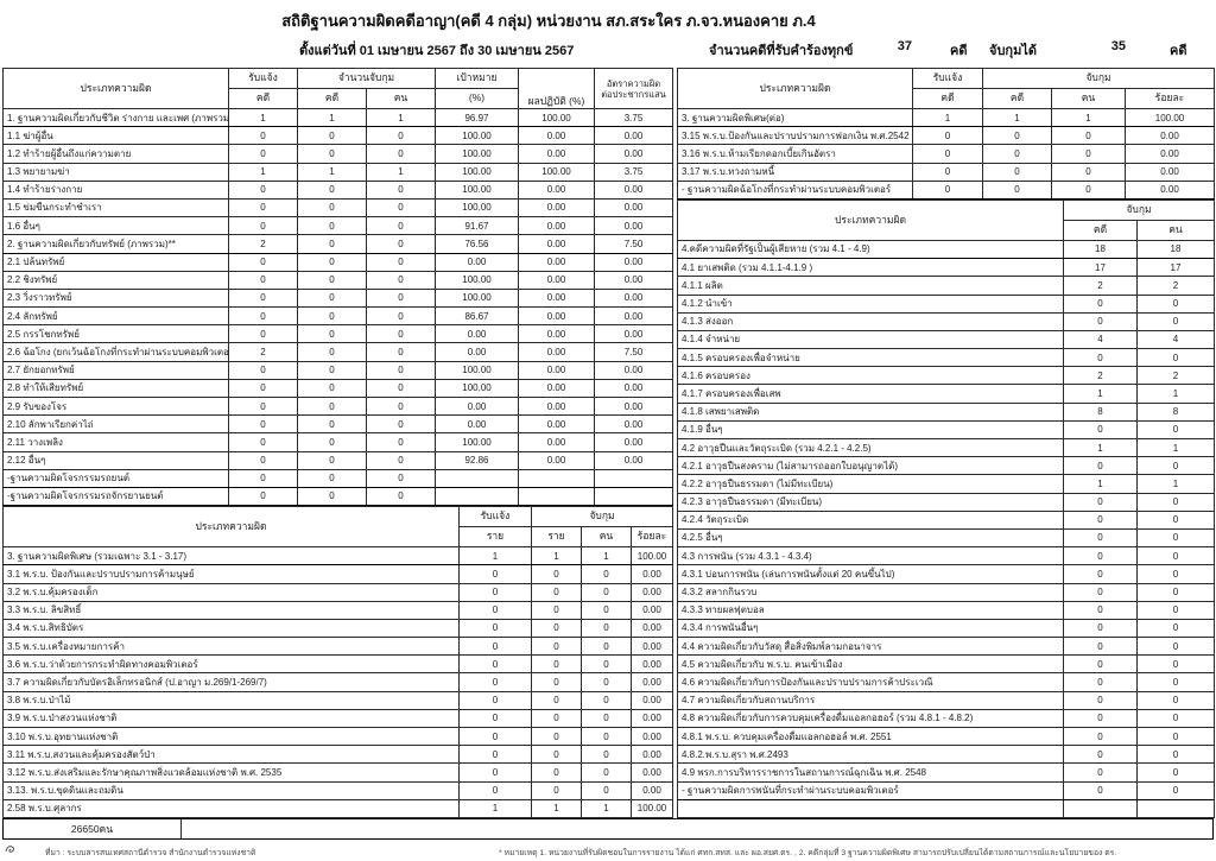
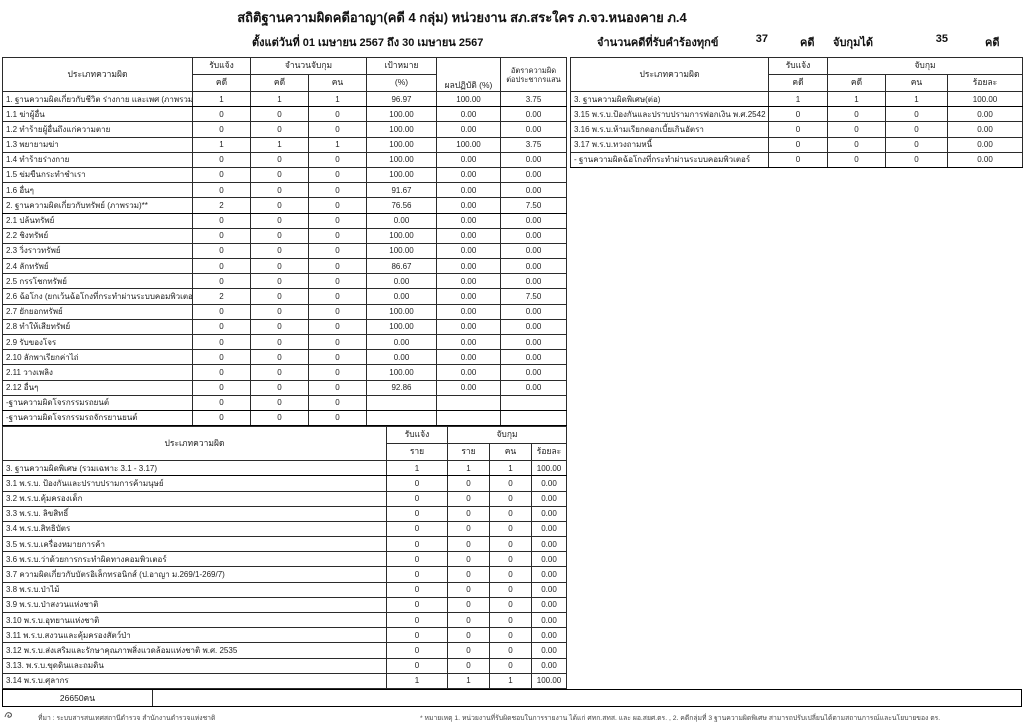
  สถิติฐานความผิดคดีอาญา(คดี 4 กลุ่ม) หน่วยงาน สภ.สระใคร ภ.จว.หนองคาย ภ.4
  ตั้งแต่วันที่ 01 เมษายน 2567 ถึง 30 เมษายน 2567
  จำนวนคดีที่รับคำร้องทุกข์
  37
  คดี
  จับกุมได้
  35
  คดี
  ประเภทความผิด	รับแจ้ง	จำนวนจับกุม	เป้าหมาย	ผลปฏิบัติ (%)	อัตราความผิด ต่อประชากรแสน
  คดี	คดี	คน	(%)
  1. ฐานความผิดเกี่ยวกับชีวิต ร่างกาย และเพศ (ภาพรวม	1	1	1	96.97	100.00	3.75
  1.1 ฆ่าผู้อื่น	0	0	0	100.00	0.00	0.00
  1.2 ทำร้ายผู้อื่นถึงแก่ความตาย	0	0	0	100.00	0.00	0.00
  1.3 พยายามฆ่า	1	1	1	100.00	100.00	3.75
  1.4 ทำร้ายร่างกาย	0	0	0	100.00	0.00	0.00
  1.5 ข่มขืนกระทำชำเรา	0	0	0	100.00	0.00	0.00
  1.6 อื่นๆ	0	0	0	91.67	0.00	0.00
  2. ฐานความผิดเกี่ยวกับทรัพย์ (ภาพรวม)**	2	0	0	76.56	0.00	7.50
  2.1 ปล้นทรัพย์	0	0	0	0.00	0.00	0.00
  2.2 ชิงทรัพย์	0	0	0	100.00	0.00	0.00
  2.3 วิ่งราวทรัพย์	0	0	0	100.00	0.00	0.00
  2.4 ลักทรัพย์	0	0	0	86.67	0.00	0.00
  2.5 กรรโชกทรัพย์	0	0	0	0.00	0.00	0.00
  2.6 ฉ้อโกง (ยกเว้นฉ้อโกงที่กระทำผ่านระบบคอมพิวเตอ	2	0	0	0.00	0.00	7.50
  2.7 ยักยอกทรัพย์	0	0	0	100.00	0.00	0.00
  2.8 ทำให้เสียทรัพย์	0	0	0	100.00	0.00	0.00
  2.9 รับของโจร	0	0	0	0.00	0.00	0.00
  2.10 ลักพาเรียกค่าไถ่	0	0	0	0.00	0.00	0.00
  2.11 วางเพลิง	0	0	0	100.00	0.00	0.00
  2.12 อื่นๆ	0	0	0	92.86	0.00	0.00
  -ฐานความผิดโจรกรรมรถยนต์	0	0	0
  -ฐานความผิดโจรกรรมรถจักรยานยนต์	0	0	0
  ประเภทความผิด	รับแจ้ง	จับกุม
  ราย	ราย	คน	ร้อยละ
  3. ฐานความผิดพิเศษ (รวมเฉพาะ 3.1 - 3.17)	1	1	1	100.00
  3.1 พ.ร.บ. ป้องกันและปราบปรามการค้ามนุษย์	0	0	0	0.00
  3.2 พ.ร.บ.คุ้มครองเด็ก	0	0	0	0.00
  3.3 พ.ร.บ. ลิขสิทธิ์	0	0	0	0.00
  3.4 พ.ร.บ.สิทธิบัตร	0	0	0	0.00
  3.5 พ.ร.บ.เครื่องหมายการค้า	0	0	0	0.00
  3.6 พ.ร.บ.ว่าด้วยการกระทำผิดทางคอมพิวเตอร์	0	0	0	0.00
  3.7 ความผิดเกี่ยวกับบัตรอิเล็กทรอนิกส์ (ป.อาญา ม.269/1-269/7)	0	0	0	0.00
  3.8 พ.ร.บ.ป่าไม้	0	0	0	0.00
  3.9 พ.ร.บ.ป่าสงวนแห่งชาติ	0	0	0	0.00
  3.10 พ.ร.บ.อุทยานแห่งชาติ	0	0	0	0.00
  3.11 พ.ร.บ.สงวนและคุ้มครองสัตว์ป่า	0	0	0	0.00
  3.12 พ.ร.บ.ส่งเสริมและรักษาคุณภาพสิ่งแวดล้อมแห่งชาติ พ.ศ. 2535	0	0	0	0.00
  3.13. พ.ร.บ.ขุดดินและถมดิน	0	0	0	0.00
- 2.58 พ.ร.บ.ศุลากร	1	1	1	100.00
+ 3.14 พ.ร.บ.ศุลากร	1	1	1	100.00
  ประเภทความผิด	รับแจ้ง	จับกุม
  คดี	คดี	คน	ร้อยละ
  3. ฐานความผิดพิเศษ(ต่อ)	1	1	1	100.00
  3.15 พ.ร.บ.ป้องกันและปราบปรามการฟอกเงิน พ.ศ.2542	0	0	0	0.00
  3.16 พ.ร.บ.ห้ามเรียกดอกเบี้ยเกินอัตรา	0	0	0	0.00
  3.17 พ.ร.บ.ทวงถามหนี้	0	0	0	0.00
  - ฐานความผิดฉ้อโกงที่กระทำผ่านระบบคอมพิวเตอร์	0	0	0	0.00
- ประเภทความผิด	จับกุม
- คดี	คน
- 4.คดีความผิดที่รัฐเป็นผู้เสียหาย (รวม 4.1 - 4.9)	18	18
- 4.1 ยาเสพติด (รวม 4.1.1-4.1.9 )	17	17
- 4.1.1 ผลิต	2	2
- 4.1.2 นำเข้า	0	0
- 4.1.3 ส่งออก	0	0
- 4.1.4 จำหน่าย	4	4
- 4.1.5 ครอบครองเพื่อจำหน่าย	0	0
- 4.1.6 ครอบครอง	2	2
- 4.1.7 ครอบครองเพื่อเสพ	1	1
- 4.1.8 เสพยาเสพติด	8	8
- 4.1.9 อื่นๆ	0	0
- 4.2 อาวุธปืนและวัตถุระเบิด (รวม 4.2.1 - 4.2.5)	1	1
- 4.2.1 อาวุธปืนสงคราม (ไม่สามารถออกใบอนุญาตได้)	0	0
- 4.2.2 อาวุธปืนธรรมดา (ไม่มีทะเบียน)	1	1
- 4.2.3 อาวุธปืนธรรมดา (มีทะเบียน)	0	0
- 4.2.4 วัตถุระเบิด	0	0
- 4.2.5 อื่นๆ	0	0
- 4.3 การพนัน (รวม 4.3.1 - 4.3.4)	0	0
- 4.3.1 บ่อนการพนัน (เล่นการพนันตั้งแต่ 20 คนขึ้นไป)	0	0
- 4.3.2 สลากกินรวบ	0	0
- 4.3.3 ทายผลฟุตบอล	0	0
- 4.3.4 การพนันอื่นๆ	0	0
- 4.4 ความผิดเกี่ยวกับวัสดุ สื่อสิ่งพิมพ์ลามกอนาจาร	0	0
- 4.5 ความผิดเกี่ยวกับ พ.ร.บ. คนเข้าเมือง	0	0
- 4.6 ความผิดเกี่ยวกับการป้องกันและปราบปรามการค้าประเวณี	0	0
- 4.7 ความผิดเกี่ยวกับสถานบริการ	0	0
- 4.8 ความผิดเกี่ยวกับการควบคุมเครื่องดื่มแอลกอฮอร์ (รวม 4.8.1 - 4.8.2)	0	0
- 4.8.1 พ.ร.บ. ควบคุมเครื่องดื่มแอลกอฮอล์ พ.ศ. 2551	0	0
- 4.8.2.พ.ร.บ.สุรา พ.ศ.2493	0	0
- 4.9 พรก.การบริหารราชการในสถานการณ์ฉุกเฉิน พ.ศ. 2548	0	0
- - ฐานความผิดการพนันที่กระทำผ่านระบบคอมพิวเตอร์	0	0
  26650คน
